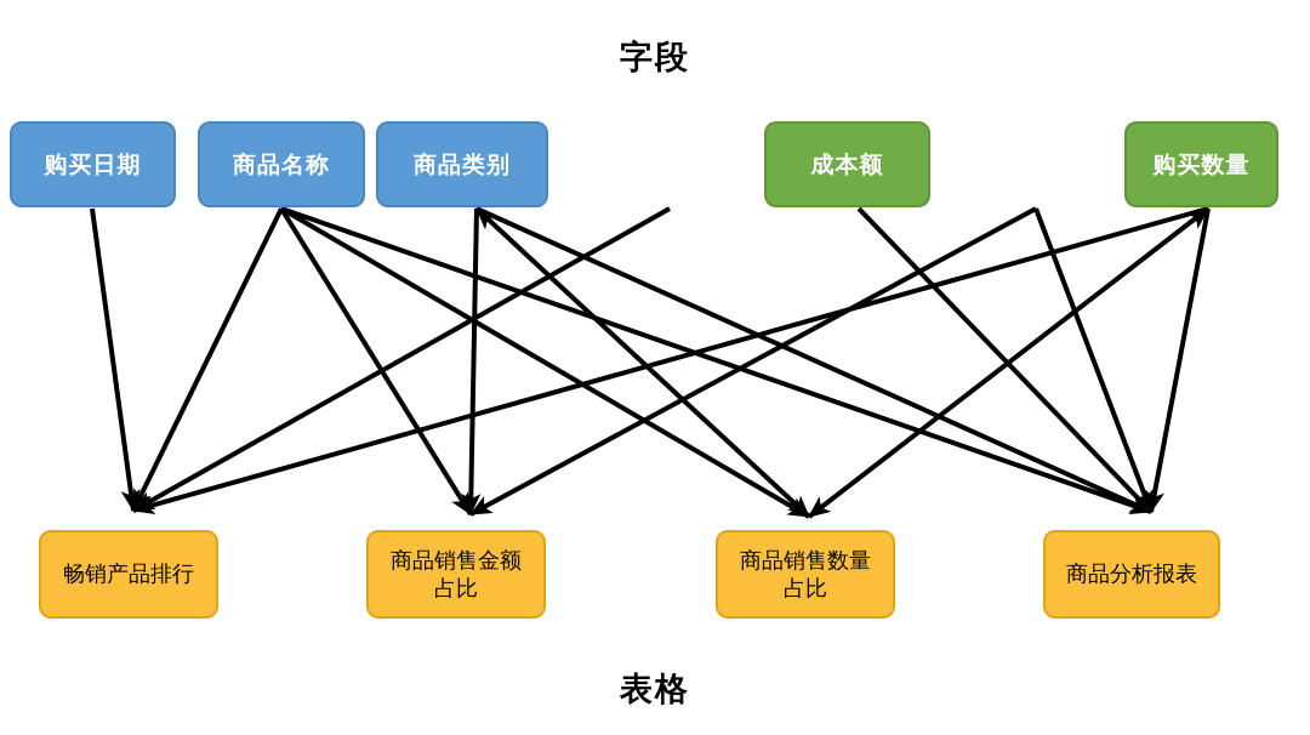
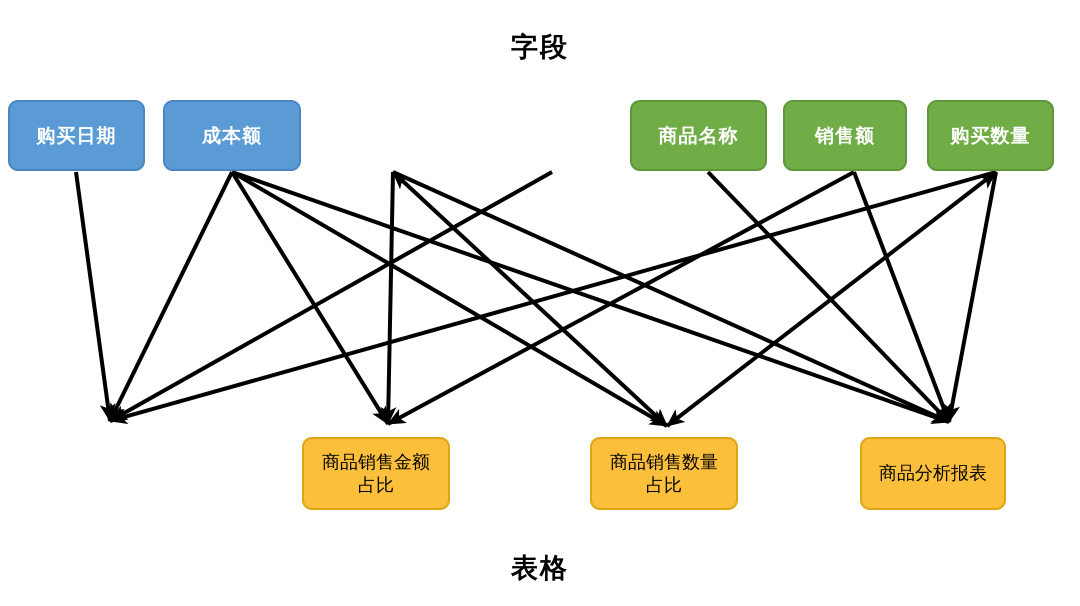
  字段
  购买日期
- 商品名称
+ 成本额
- 商品类别
- 成本额
+ 商品名称
+ 销售额
  购买数量
- 畅销产品排行
  商品销售金额
  占比
  商品销售数量
  占比
  商品分析报表
  表格
